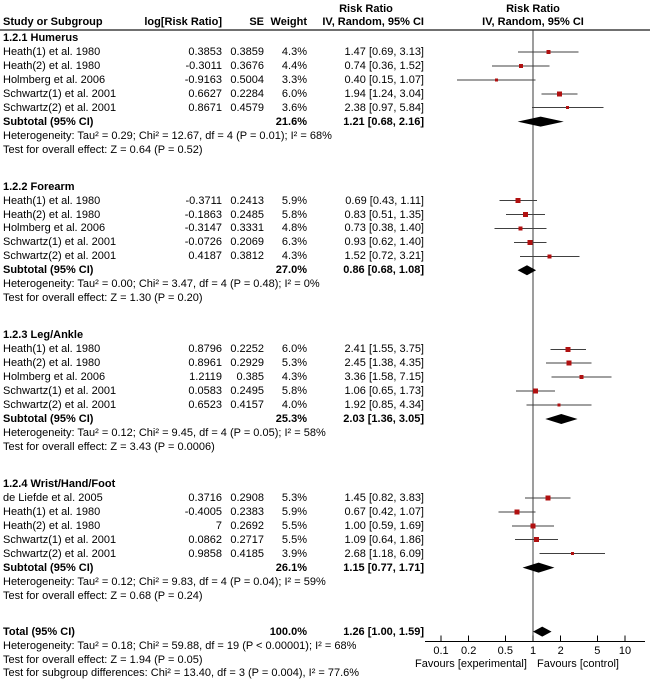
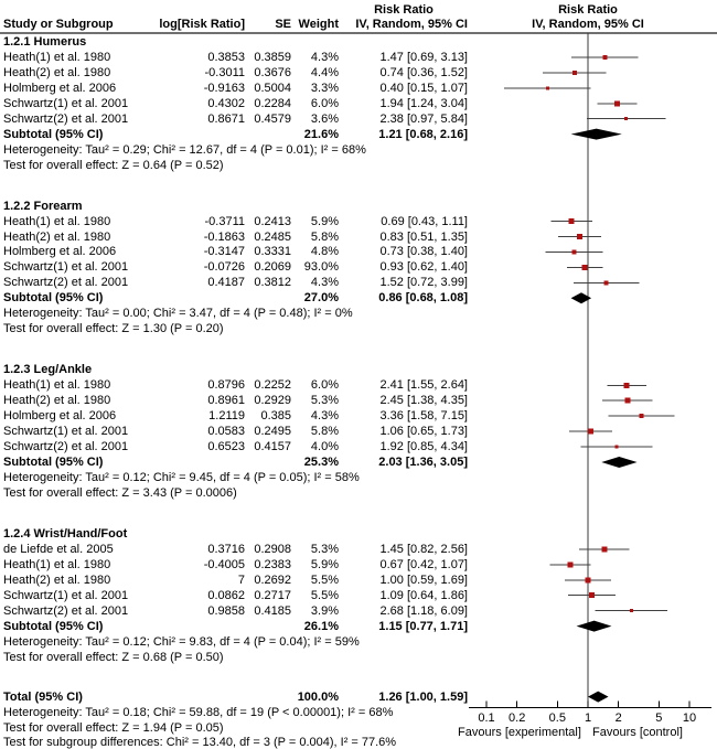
  Risk Ratio
  Risk Ratio
  Study or Subgroup
  log[Risk Ratio]
  SE
  Weight
  IV, Random, 95% CI
  IV, Random, 95% CI
  1.2.1 Humerus
  Heath(1) et al. 1980
  0.3853
  0.3859
  4.3%
  1.47 [0.69, 3.13]
  Heath(2) et al. 1980
  -0.3011
  0.3676
  4.4%
  0.74 [0.36, 1.52]
  Holmberg et al. 2006
  -0.9163
  0.5004
  3.3%
  0.40 [0.15, 1.07]
  Schwartz(1) et al. 2001
- 0.6627
+ 0.4302
  0.2284
  6.0%
  1.94 [1.24, 3.04]
  Schwartz(2) et al. 2001
  0.8671
  0.4579
  3.6%
  2.38 [0.97, 5.84]
  Subtotal (95% CI)
  21.6%
  1.21 [0.68, 2.16]
  Heterogeneity: Tau² = 0.29; Chi² = 12.67, df = 4 (P = 0.01); I² = 68%
  Test for overall effect: Z = 0.64 (P = 0.52)
  1.2.2 Forearm
  Heath(1) et al. 1980
  -0.3711
  0.2413
  5.9%
  0.69 [0.43, 1.11]
  Heath(2) et al. 1980
  -0.1863
  0.2485
  5.8%
  0.83 [0.51, 1.35]
  Holmberg et al. 2006
  -0.3147
  0.3331
  4.8%
  0.73 [0.38, 1.40]
  Schwartz(1) et al. 2001
  -0.0726
  0.2069
- 6.3%
+ 93.0%
  0.93 [0.62, 1.40]
  Schwartz(2) et al. 2001
  0.4187
  0.3812
  4.3%
- 1.52 [0.72, 3.21]
+ 1.52 [0.72, 3.99]
  Subtotal (95% CI)
  27.0%
  0.86 [0.68, 1.08]
  Heterogeneity: Tau² = 0.00; Chi² = 3.47, df = 4 (P = 0.48); I² = 0%
  Test for overall effect: Z = 1.30 (P = 0.20)
  1.2.3 Leg/Ankle
  Heath(1) et al. 1980
  0.8796
  0.2252
  6.0%
- 2.41 [1.55, 3.75]
+ 2.41 [1.55, 2.64]
  Heath(2) et al. 1980
  0.8961
  0.2929
  5.3%
  2.45 [1.38, 4.35]
  Holmberg et al. 2006
  1.2119
  0.385
  4.3%
  3.36 [1.58, 7.15]
  Schwartz(1) et al. 2001
  0.0583
  0.2495
  5.8%
  1.06 [0.65, 1.73]
  Schwartz(2) et al. 2001
  0.6523
  0.4157
  4.0%
  1.92 [0.85, 4.34]
  Subtotal (95% CI)
  25.3%
  2.03 [1.36, 3.05]
  Heterogeneity: Tau² = 0.12; Chi² = 9.45, df = 4 (P = 0.05); I² = 58%
  Test for overall effect: Z = 3.43 (P = 0.0006)
  1.2.4 Wrist/Hand/Foot
  de Liefde et al. 2005
  0.3716
  0.2908
  5.3%
- 1.45 [0.82, 3.83]
+ 1.45 [0.82, 2.56]
  Heath(1) et al. 1980
  -0.4005
  0.2383
  5.9%
  0.67 [0.42, 1.07]
  Heath(2) et al. 1980
  7
  0.2692
  5.5%
  1.00 [0.59, 1.69]
  Schwartz(1) et al. 2001
  0.0862
  0.2717
  5.5%
  1.09 [0.64, 1.86]
  Schwartz(2) et al. 2001
  0.9858
  0.4185
  3.9%
  2.68 [1.18, 6.09]
  Subtotal (95% CI)
  26.1%
  1.15 [0.77, 1.71]
  Heterogeneity: Tau² = 0.12; Chi² = 9.83, df = 4 (P = 0.04); I² = 59%
- Test for overall effect: Z = 0.68 (P = 0.24)
+ Test for overall effect: Z = 0.68 (P = 0.50)
  Total (95% CI)
  100.0%
  1.26 [1.00, 1.59]
  Heterogeneity: Tau² = 0.18; Chi² = 59.88, df = 19 (P < 0.00001); I² = 68%
  Test for overall effect: Z = 1.94 (P = 0.05)
  Test for subgroup differences: Chi² = 13.40, df = 3 (P = 0.004), I² = 77.6%
  0.1
  0.2
  0.5
  1
  2
  5
  10
  Favours [experimental]
  Favours [control]
